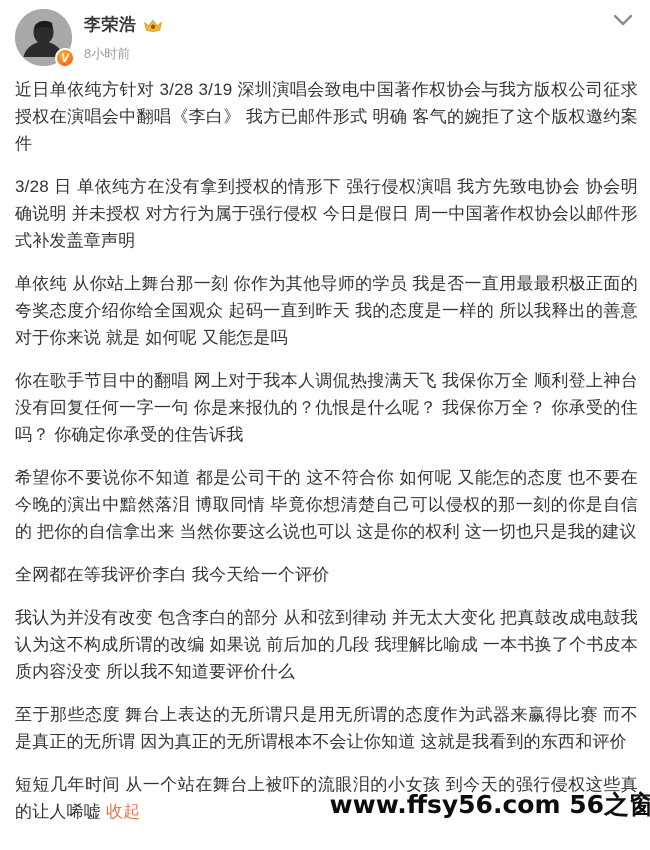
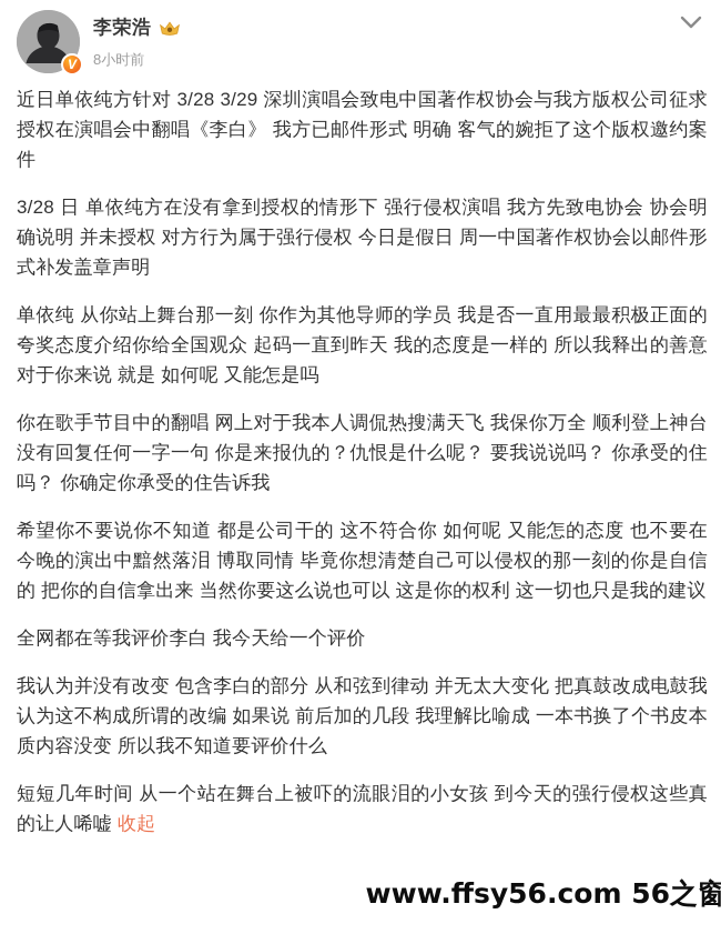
  V
  李荣浩
  8小时前
- 近日单依纯方针对 3/28 3/19 深圳演唱会致电中国著作权协会与我方版权公司征求授权在演唱会中翻唱《李白》 我方已邮件形式 明确 客气的婉拒了这个版权邀约案件
+ 近日单依纯方针对 3/28 3/29 深圳演唱会致电中国著作权协会与我方版权公司征求授权在演唱会中翻唱《李白》 我方已邮件形式 明确 客气的婉拒了这个版权邀约案件
  3/28 日 单依纯方在没有拿到授权的情形下 强行侵权演唱 我方先致电协会 协会明确说明 并未授权 对方行为属于强行侵权 今日是假日 周一中国著作权协会以邮件形式补发盖章声明
  单依纯 从你站上舞台那一刻 你作为其他导师的学员 我是否一直用最最积极正面的夸奖态度介绍你给全国观众 起码一直到昨天 我的态度是一样的 所以我释出的善意对于你来说 就是 如何呢 又能怎是吗
- 你在歌手节目中的翻唱 网上对于我本人调侃热搜满天飞 我保你万全 顺利登上神台没有回复任何一字一句 你是来报仇的？仇恨是什么呢？ 我保你万全？ 你承受的住吗？ 你确定你承受的住告诉我
+ 你在歌手节目中的翻唱 网上对于我本人调侃热搜满天飞 我保你万全 顺利登上神台没有回复任何一字一句 你是来报仇的？仇恨是什么呢？ 要我说说吗？ 你承受的住吗？ 你确定你承受的住告诉我
  希望你不要说你不知道 都是公司干的 这不符合你 如何呢 又能怎的态度 也不要在今晚的演出中黯然落泪 博取同情 毕竟你想清楚自己可以侵权的那一刻的你是自信的 把你的自信拿出来 当然你要这么说也可以 这是你的权利 这一切也只是我的建议
  全网都在等我评价李白 我今天给一个评价
  我认为并没有改变 包含李白的部分 从和弦到律动 并无太大变化 把真鼓改成电鼓我认为这不构成所谓的改编 如果说 前后加的几段 我理解比喻成 一本书换了个书皮本质内容没变 所以我不知道要评价什么
- 至于那些态度 舞台上表达的无所谓只是用无所谓的态度作为武器来赢得比赛 而不是真正的无所谓 因为真正的无所谓根本不会让你知道 这就是我看到的东西和评价
  短短几年时间 从一个站在舞台上被吓的流眼泪的小女孩 到今天的强行侵权这些真的让人唏嘘 收起
  www.ffsy56.com 56之窗
